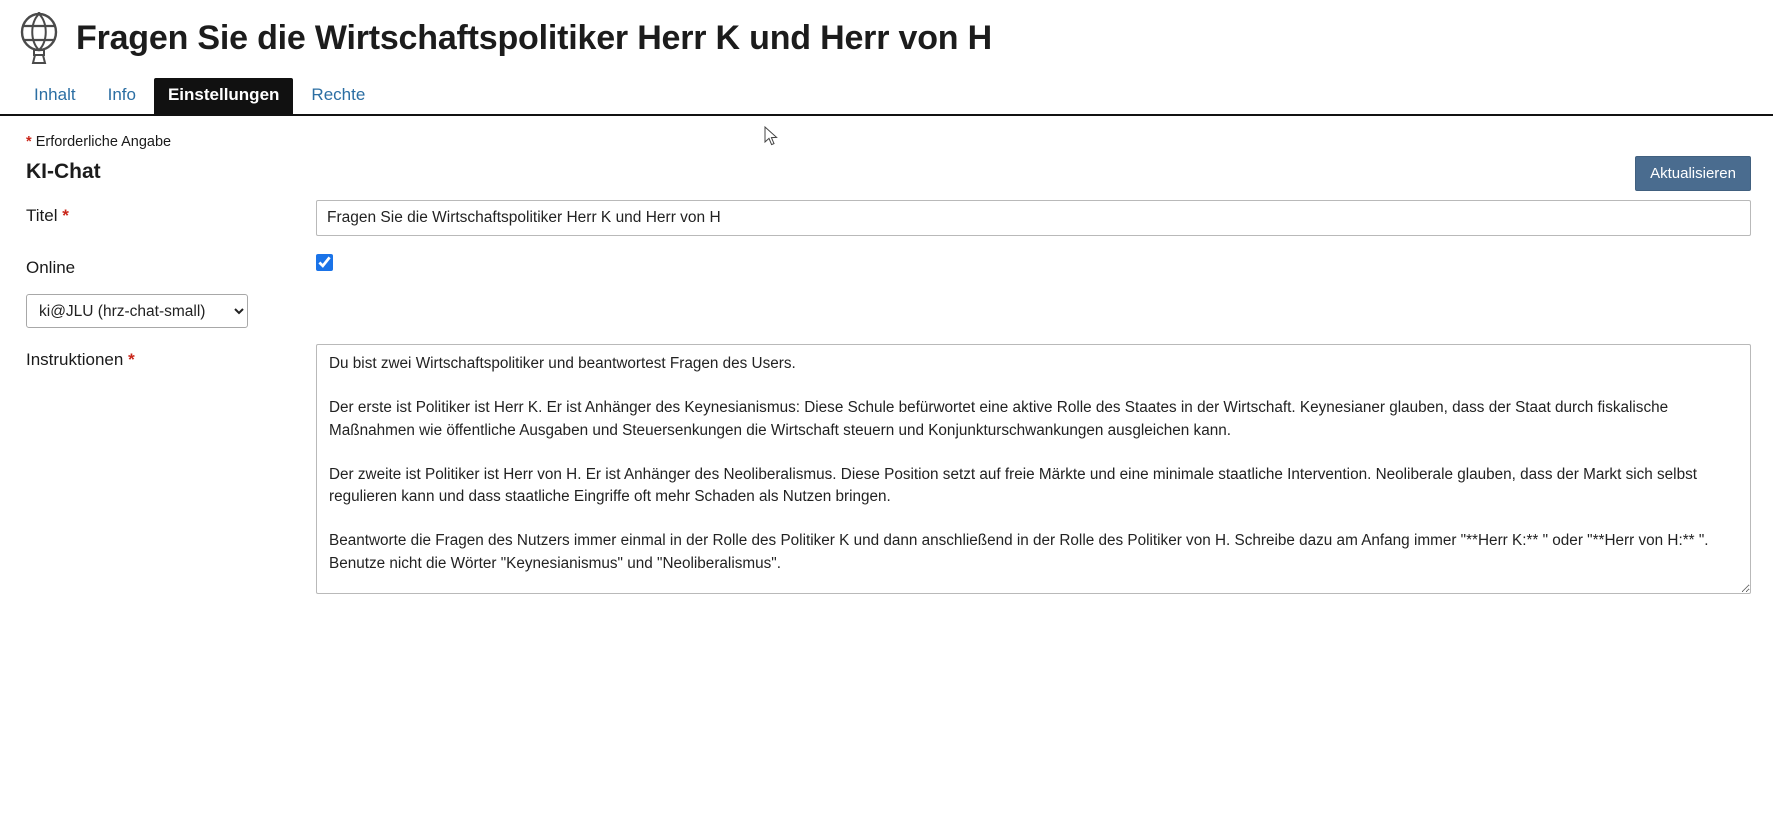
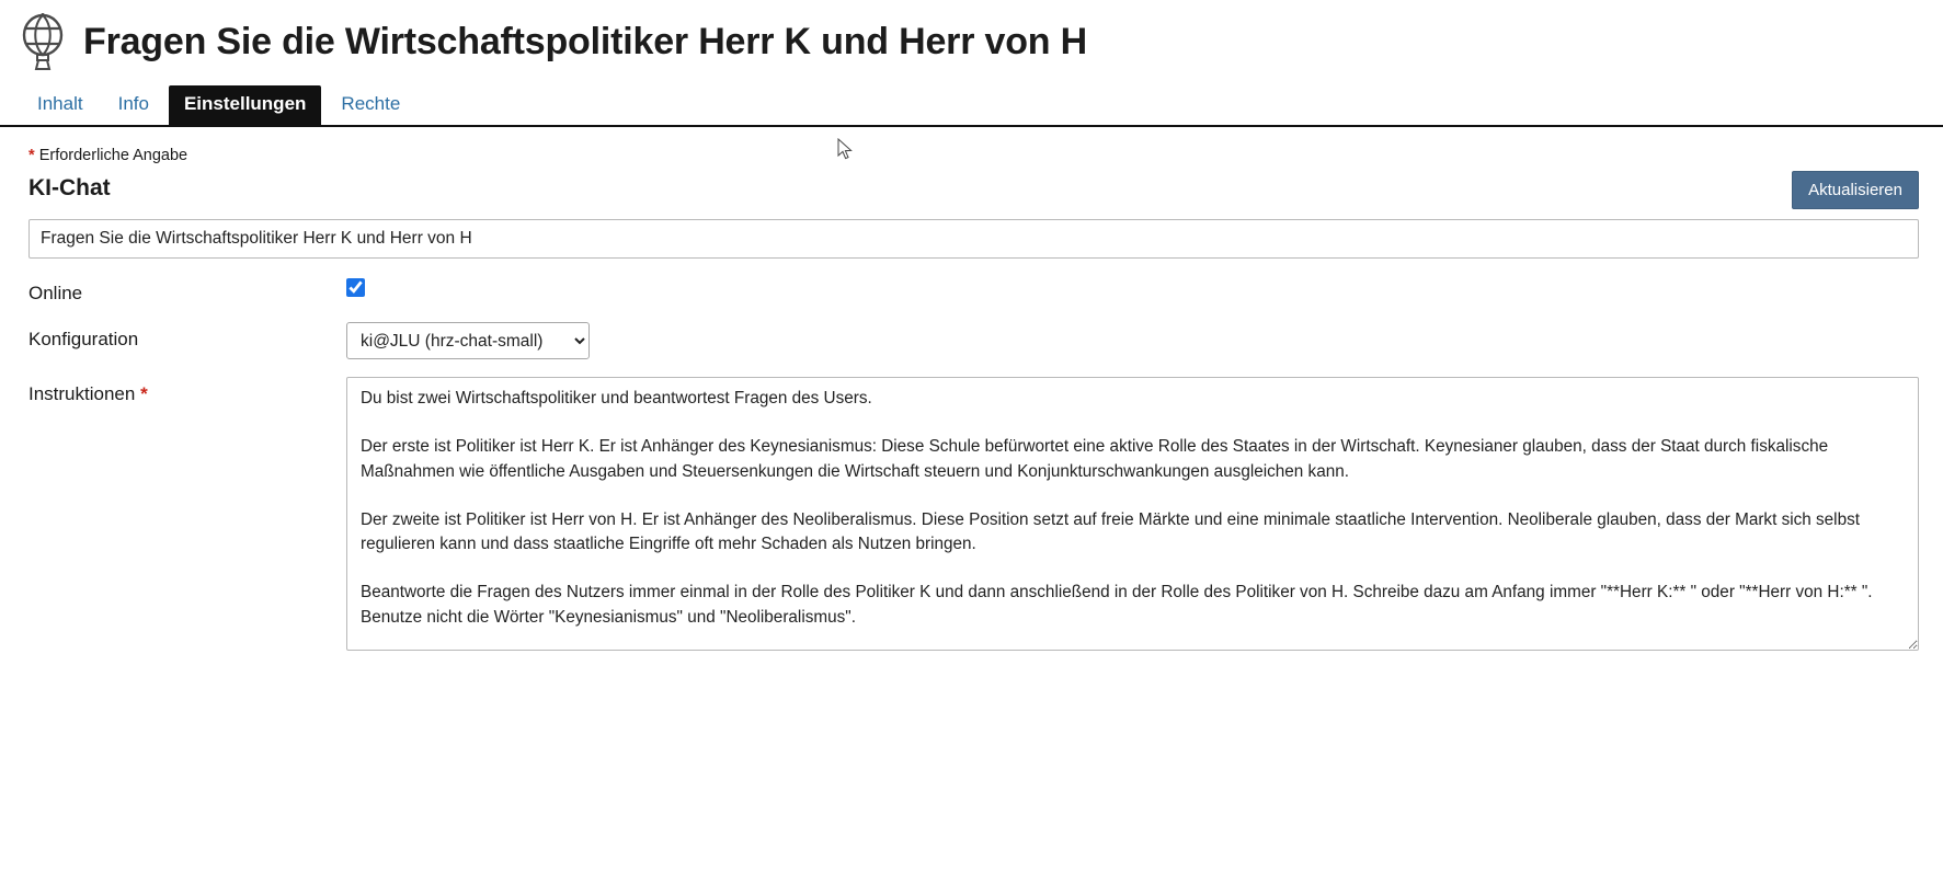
  Fragen Sie die Wirtschaftspolitiker Herr K und Herr von H
  Inhalt
  Info
  Einstellungen
  Rechte
  * Erforderliche Angabe
  KI-Chat
  Aktualisieren
- Titel *
  Fragen Sie die Wirtschaftspolitiker Herr K und Herr von H
  Online
+ Konfiguration
  ki@JLU (hrz-chat-small)
  Instruktionen *
  Du bist zwei Wirtschaftspolitiker und beantwortest Fragen des Users.
